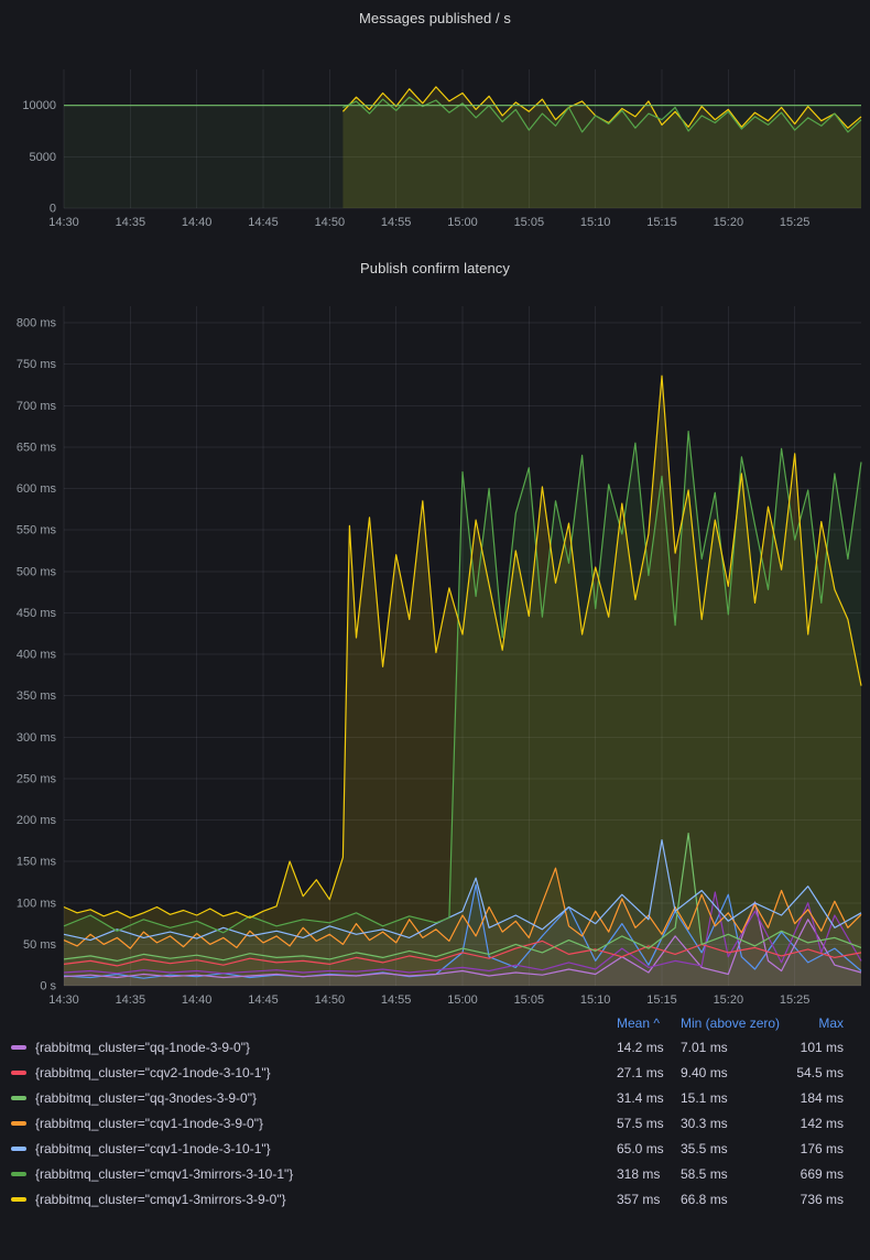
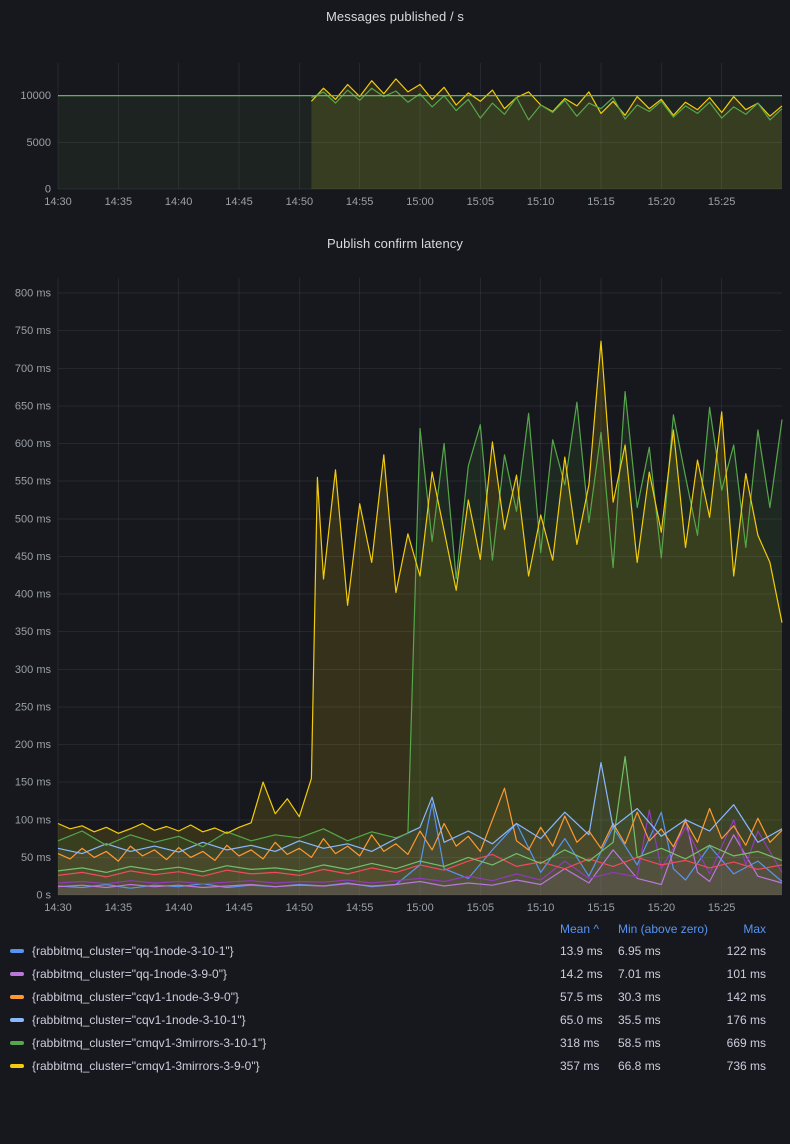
  Messages published / s
  0
  5000
  10000
  14:30
  14:35
  14:40
  14:45
  14:50
  14:55
  15:00
  15:05
  15:10
  15:15
  15:20
  15:25
  Publish confirm latency
  0 s
  50 ms
  100 ms
  150 ms
  200 ms
  250 ms
  300 ms
  350 ms
  400 ms
  450 ms
  500 ms
  550 ms
  600 ms
  650 ms
  700 ms
  750 ms
  800 ms
  14:30
  14:35
  14:40
  14:45
  14:50
  14:55
  15:00
  15:05
  15:10
  15:15
  15:20
  15:25
  Mean ^
  Min (above zero)
  Max
+ {rabbitmq_cluster="qq-1node-3-10-1"}
+ 13.9 ms
+ 6.95 ms
+ 122 ms
  {rabbitmq_cluster="qq-1node-3-9-0"}
  14.2 ms
  7.01 ms
  101 ms
- {rabbitmq_cluster="cqv2-1node-3-10-1"}
- 27.1 ms
- 9.40 ms
- 54.5 ms
- {rabbitmq_cluster="qq-3nodes-3-9-0"}
- 31.4 ms
- 15.1 ms
- 184 ms
  {rabbitmq_cluster="cqv1-1node-3-9-0"}
  57.5 ms
  30.3 ms
  142 ms
  {rabbitmq_cluster="cqv1-1node-3-10-1"}
  65.0 ms
  35.5 ms
  176 ms
  {rabbitmq_cluster="cmqv1-3mirrors-3-10-1"}
  318 ms
  58.5 ms
  669 ms
  {rabbitmq_cluster="cmqv1-3mirrors-3-9-0"}
  357 ms
  66.8 ms
  736 ms
